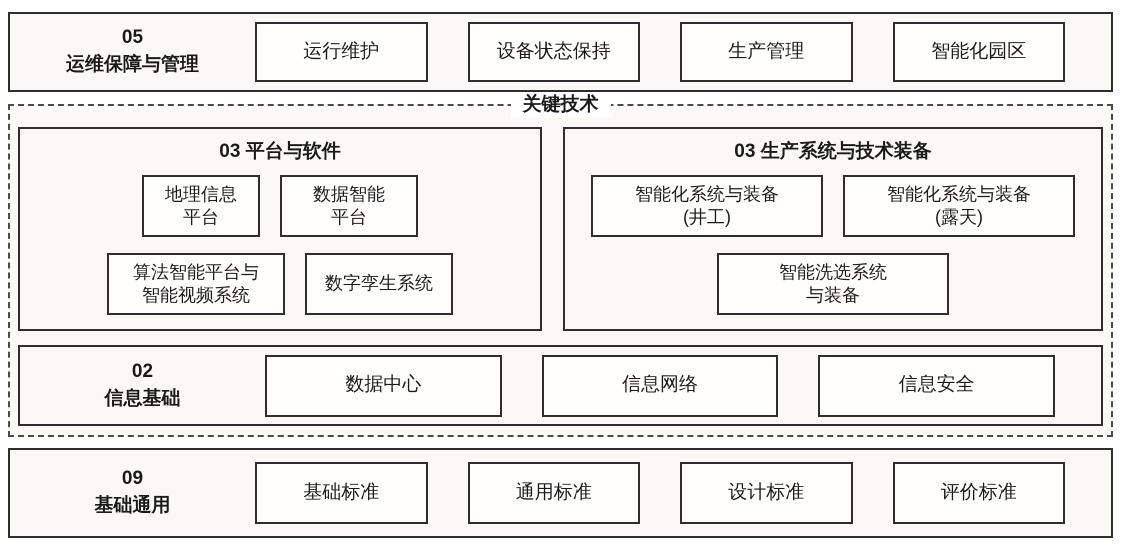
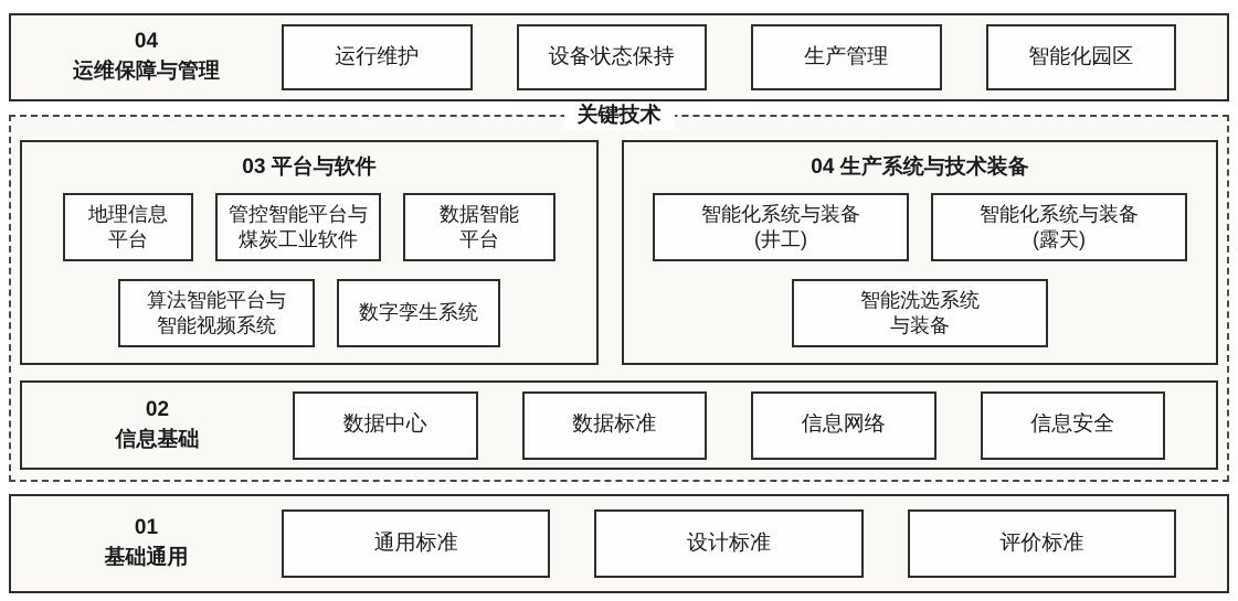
- 05
+ 04
  运维保障与管理
  运行维护
  设备状态保持
  生产管理
  智能化园区
  关键技术
  03 平台与软件
  地理信息
  平台
+ 管控智能平台与
+ 煤炭工业软件
  数据智能
  平台
  算法智能平台与
  智能视频系统
  数字孪生系统
- 03 生产系统与技术装备
+ 04 生产系统与技术装备
  智能化系统与装备
  (井工)
  智能化系统与装备
  (露天)
  智能洗选系统
  与装备
  02
  信息基础
  数据中心
+ 数据标准
  信息网络
  信息安全
- 09
+ 01
  基础通用
- 基础标准
  通用标准
  设计标准
  评价标准
